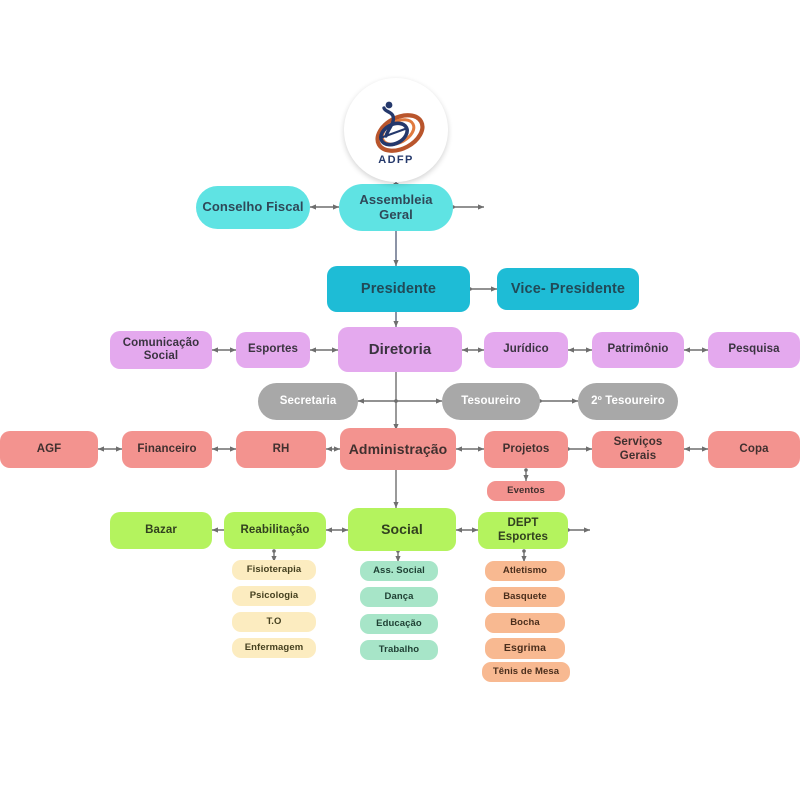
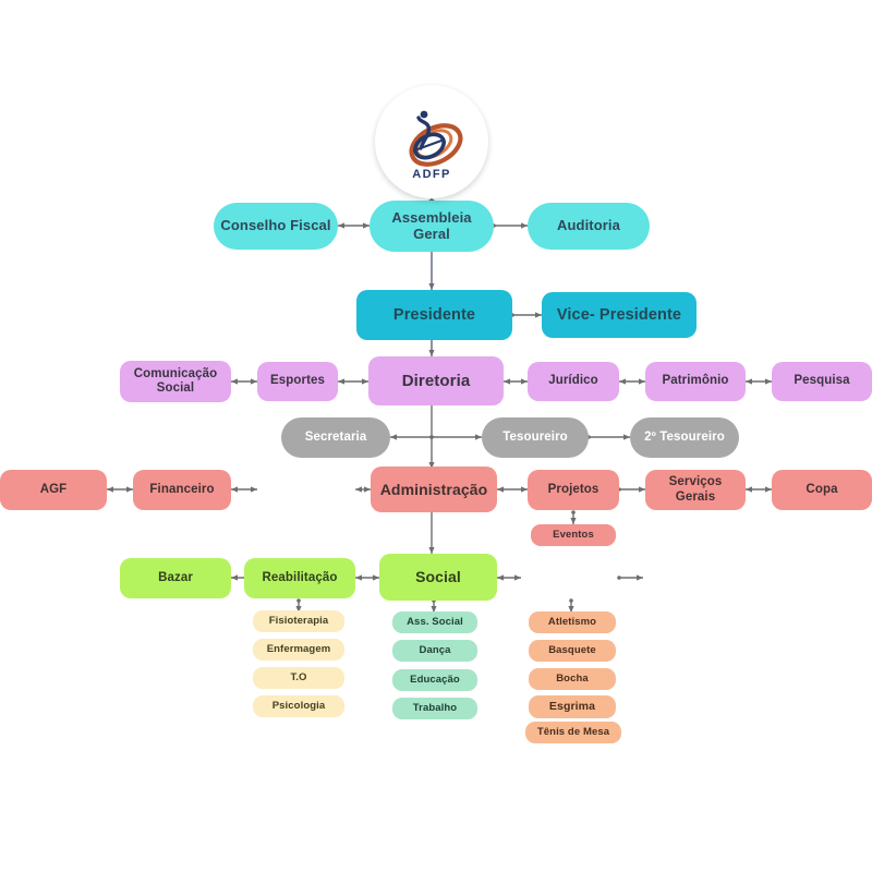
  ADFP
  Conselho Fiscal
  Assembleia Geral
+ Auditoria
  Presidente
  Vice- Presidente
  Comunicação Social
  Esportes
  Diretoria
  Jurídico
  Patrimônio
  Pesquisa
  Secretaria
  Tesoureiro
  2º Tesoureiro
  AGF
  Financeiro
- RH
  Administração
  Projetos
  Serviços Gerais
  Copa
  Eventos
  Bazar
  Reabilitação
  Social
- DEPT Esportes
  Fisioterapia
- Psicologia
+ Enfermagem
  T.O
- Enfermagem
+ Psicologia
  Ass. Social
  Dança
  Educação
  Trabalho
  Atletismo
  Basquete
  Bocha
  Esgrima
  Tênis de Mesa
